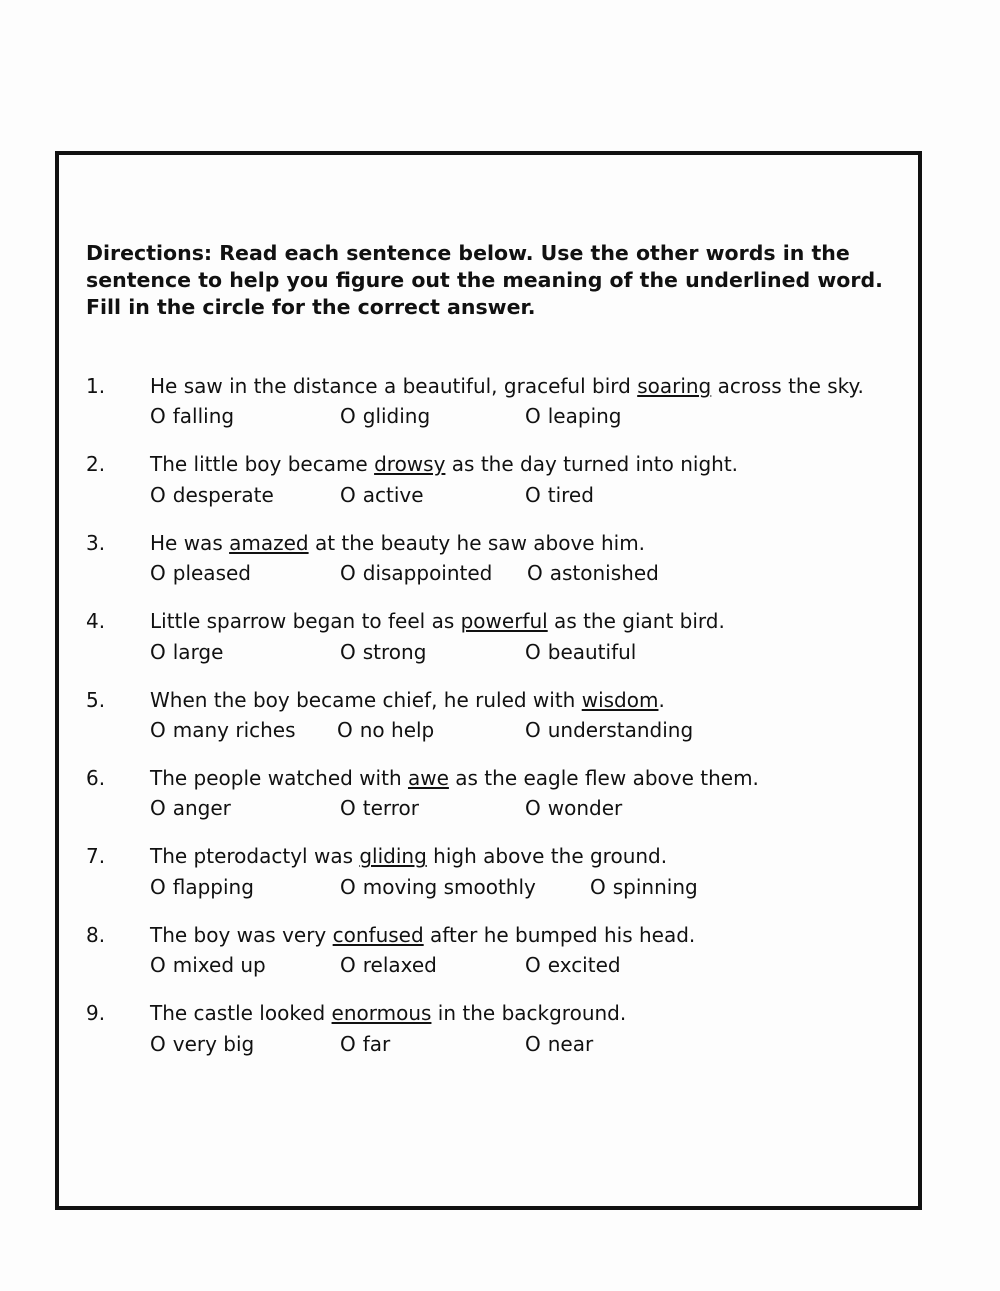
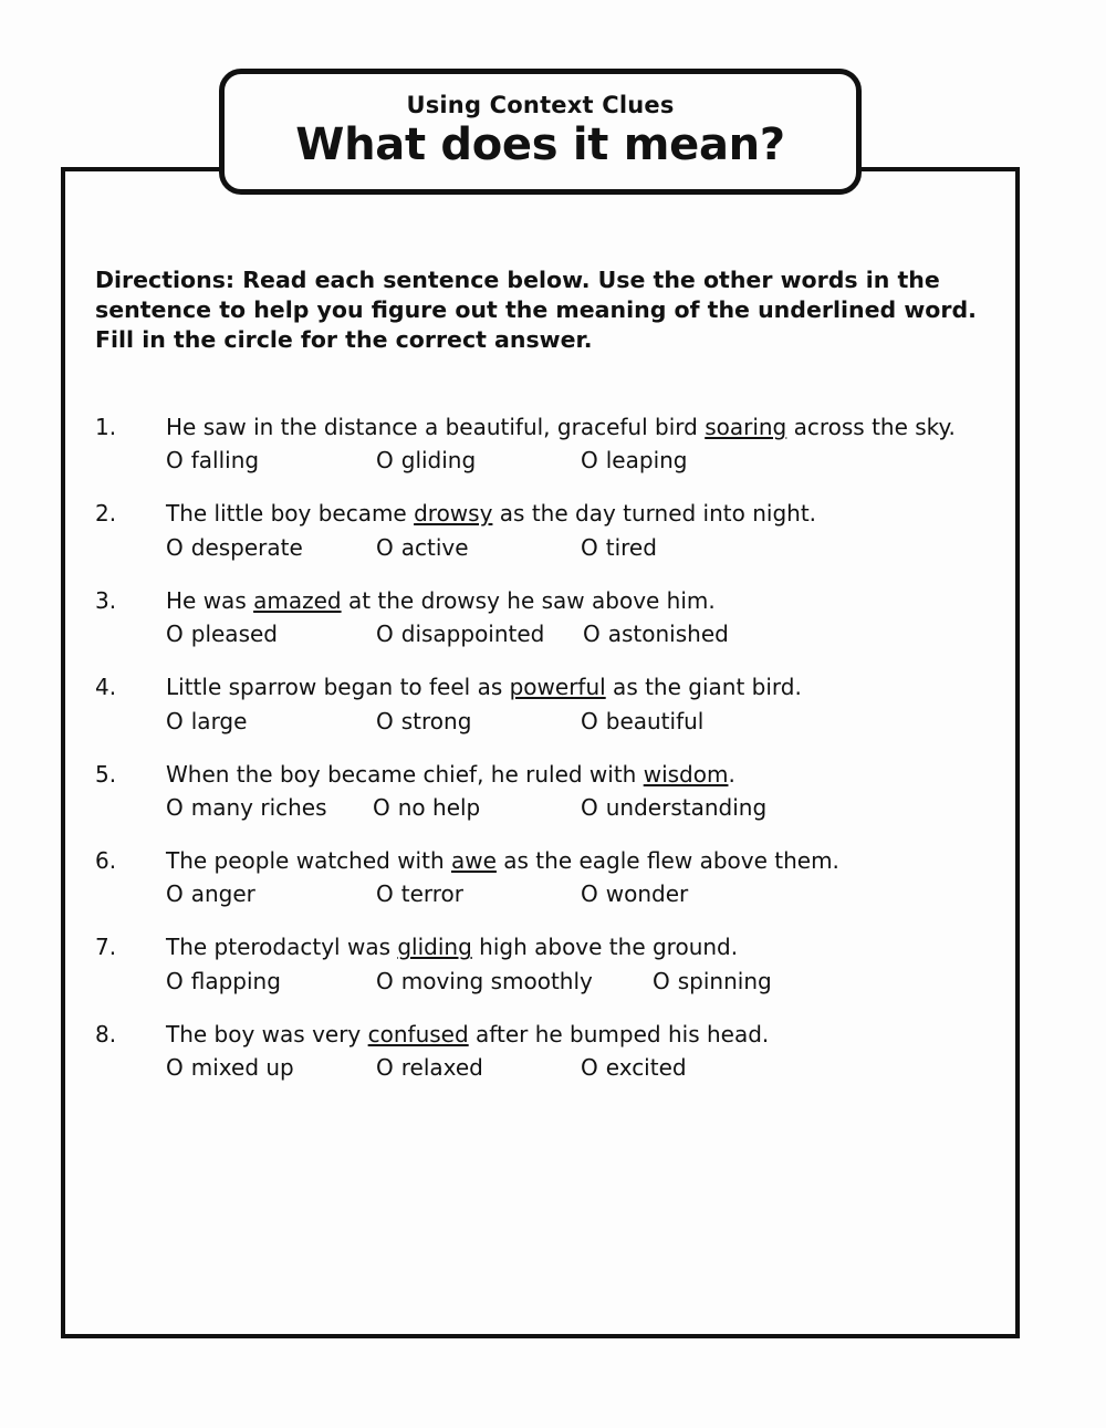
+ Using Context Clues
+ What does it mean?
  Directions: Read each sentence below. Use the other words in the sentence to help you figure out the meaning of the underlined word. Fill in the circle for the correct answer.
  1.
  He saw in the distance a beautiful, graceful bird soaring across the sky.
  O falling
  O gliding
  O leaping
  2.
  The little boy became drowsy as the day turned into night.
  O desperate
  O active
  O tired
  3.
- He was amazed at the beauty he saw above him.
+ He was amazed at the drowsy he saw above him.
  O pleased
  O disappointed
  O astonished
  4.
  Little sparrow began to feel as powerful as the giant bird.
  O large
  O strong
  O beautiful
  5.
  When the boy became chief, he ruled with wisdom.
  O many riches
  O no help
  O understanding
  6.
  The people watched with awe as the eagle flew above them.
  O anger
  O terror
  O wonder
  7.
  The pterodactyl was gliding high above the ground.
  O flapping
  O moving smoothly
  O spinning
  8.
  The boy was very confused after he bumped his head.
  O mixed up
  O relaxed
  O excited
- 9.
- The castle looked enormous in the background.
- O very big
- O far
- O near
